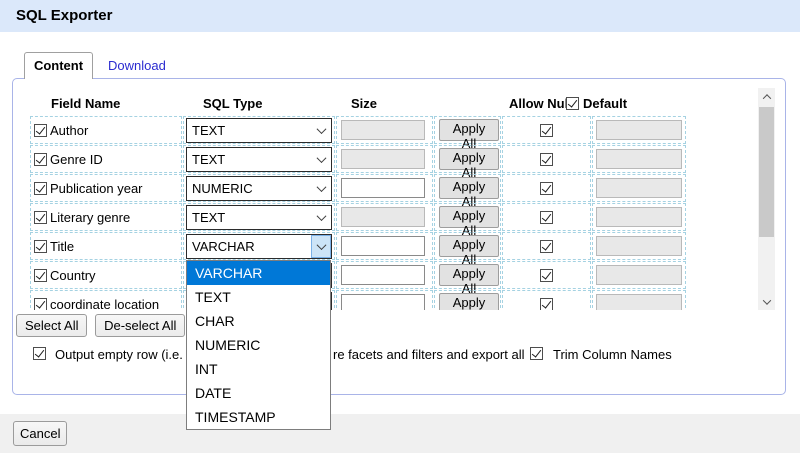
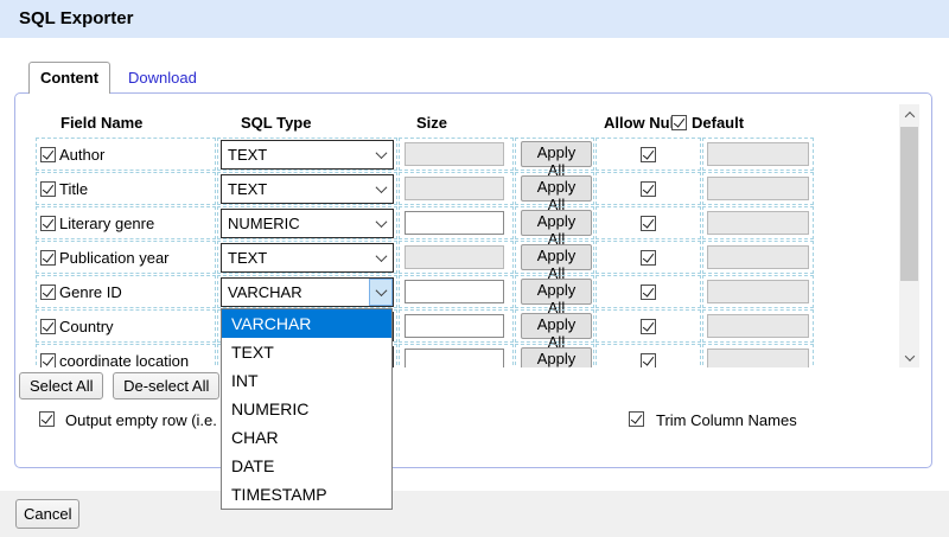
  SQL Exporter
  Content
  Download
  Field Name
  SQL Type
  Size
  Allow Nu
  Default
  Author
  TEXT
  Apply All
- Genre ID
+ Title
  TEXT
  Apply All
- Publication year
+ Literary genre
  NUMERIC
  Apply All
- Literary genre
+ Publication year
  TEXT
  Apply All
- Title
+ Genre ID
  VARCHAR
  Apply All
  Country
  Apply All
  coordinate location
  Select All De-select All
  Output empty row (i.e.
- re facets and filters and export all
  Trim Column Names
  Cancel
  VARCHAR
  TEXT
- CHAR
+ INT
  NUMERIC
- INT
+ CHAR
  DATE
  TIMESTAMP
